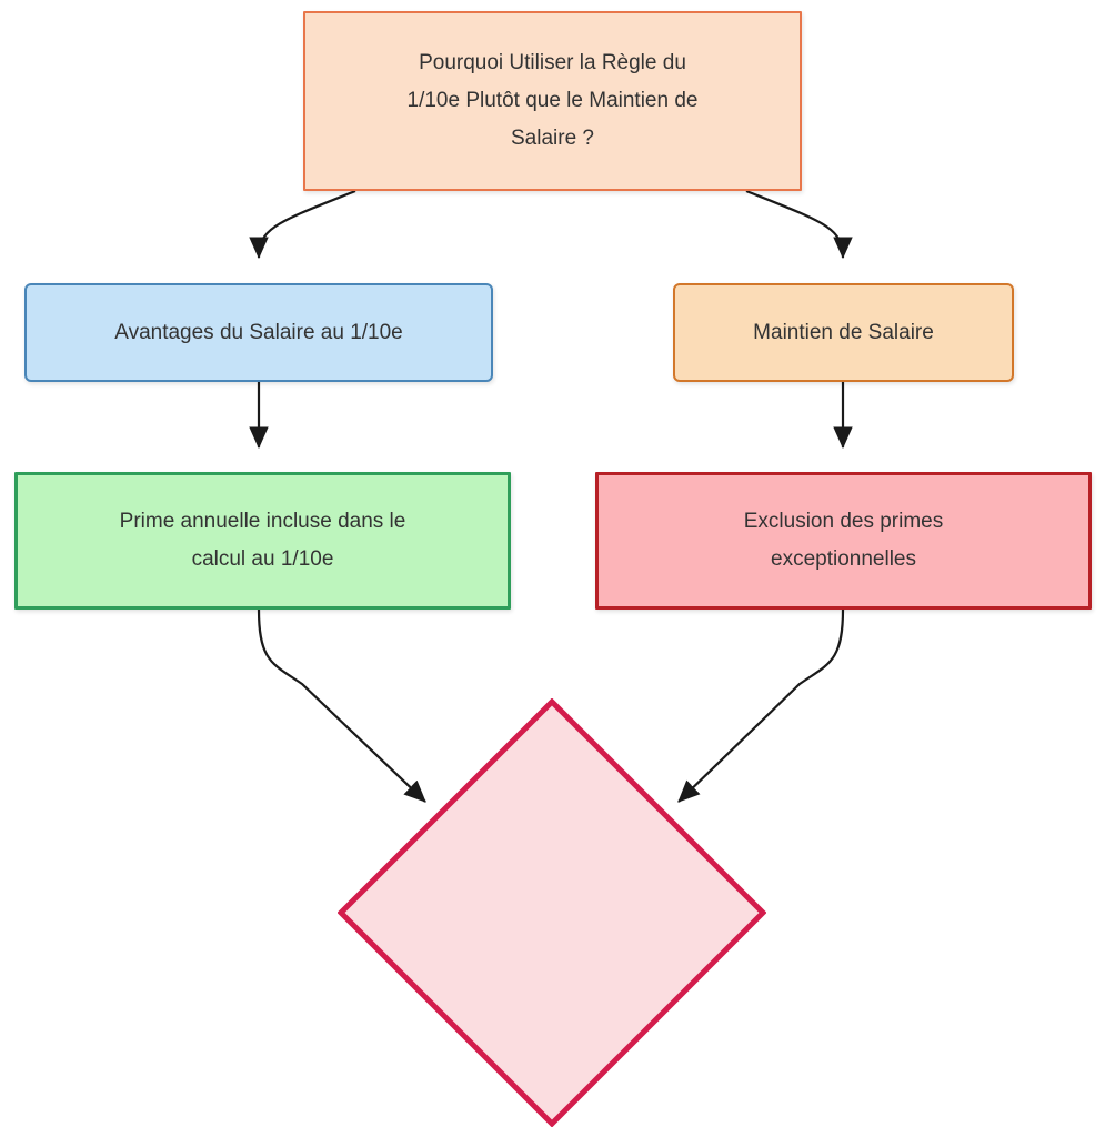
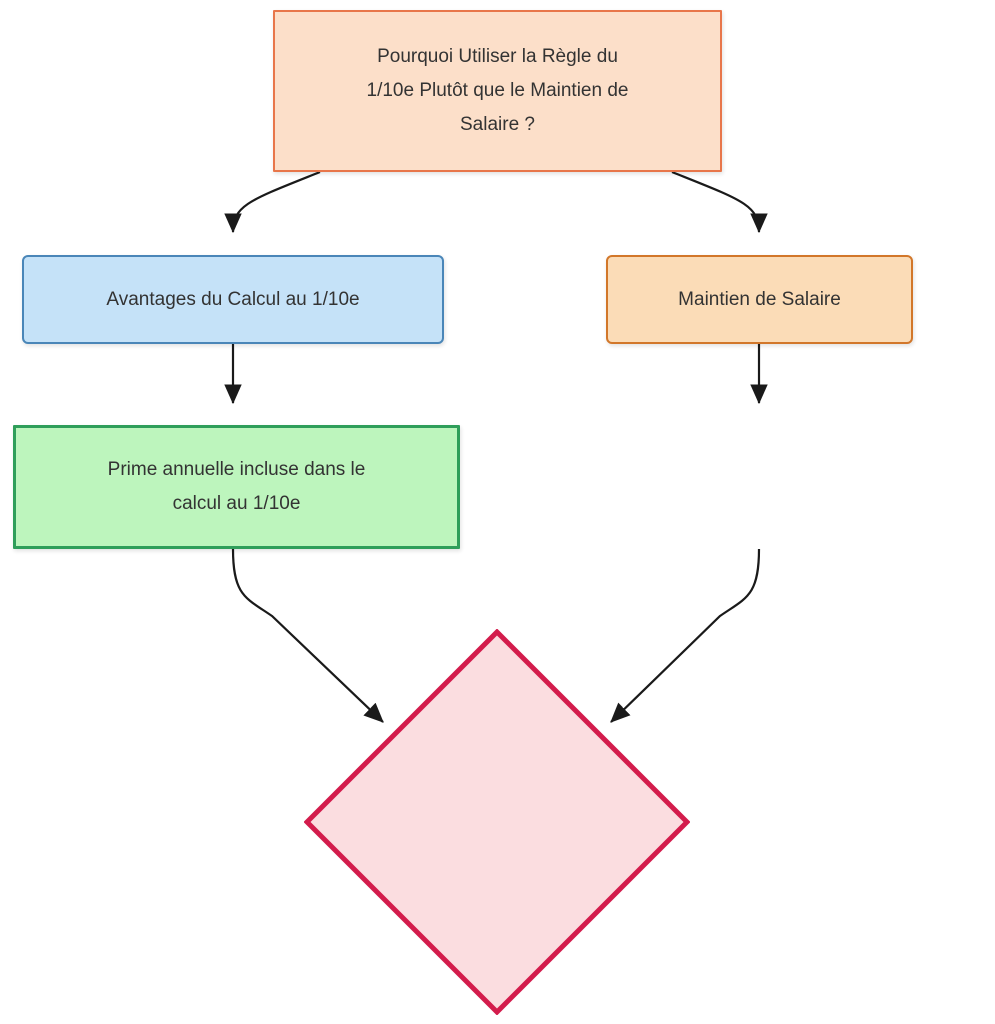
  Pourquoi Utiliser la Règle du
  1/10e Plutôt que le Maintien de
  Salaire ?
- Avantages du Salaire au 1/10e
+ Avantages du Calcul au 1/10e
  Maintien de Salaire
  Prime annuelle incluse dans le
  calcul au 1/10e
- Exclusion des primes
- exceptionnelles
